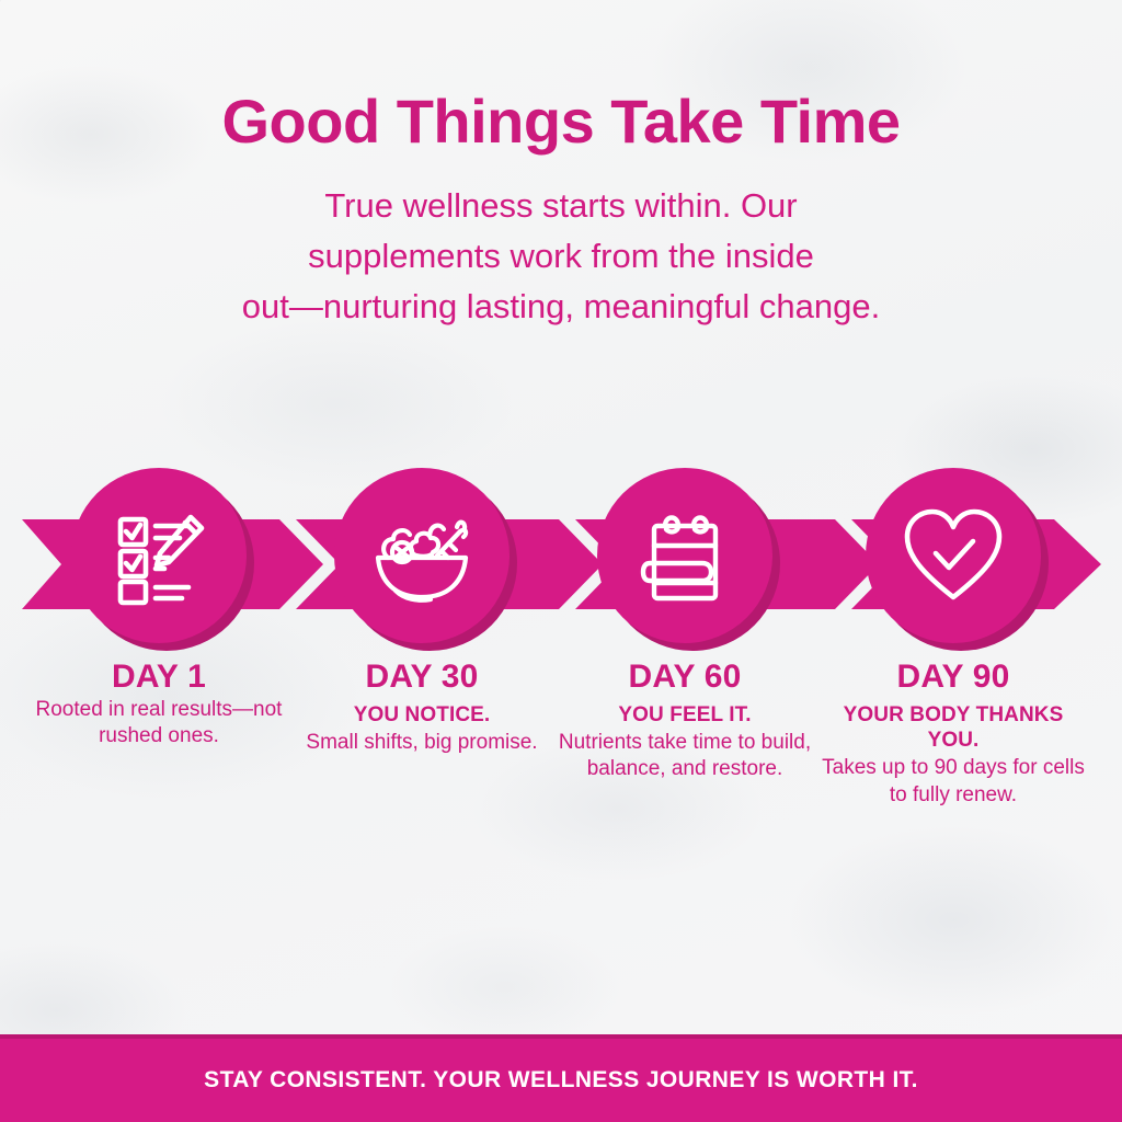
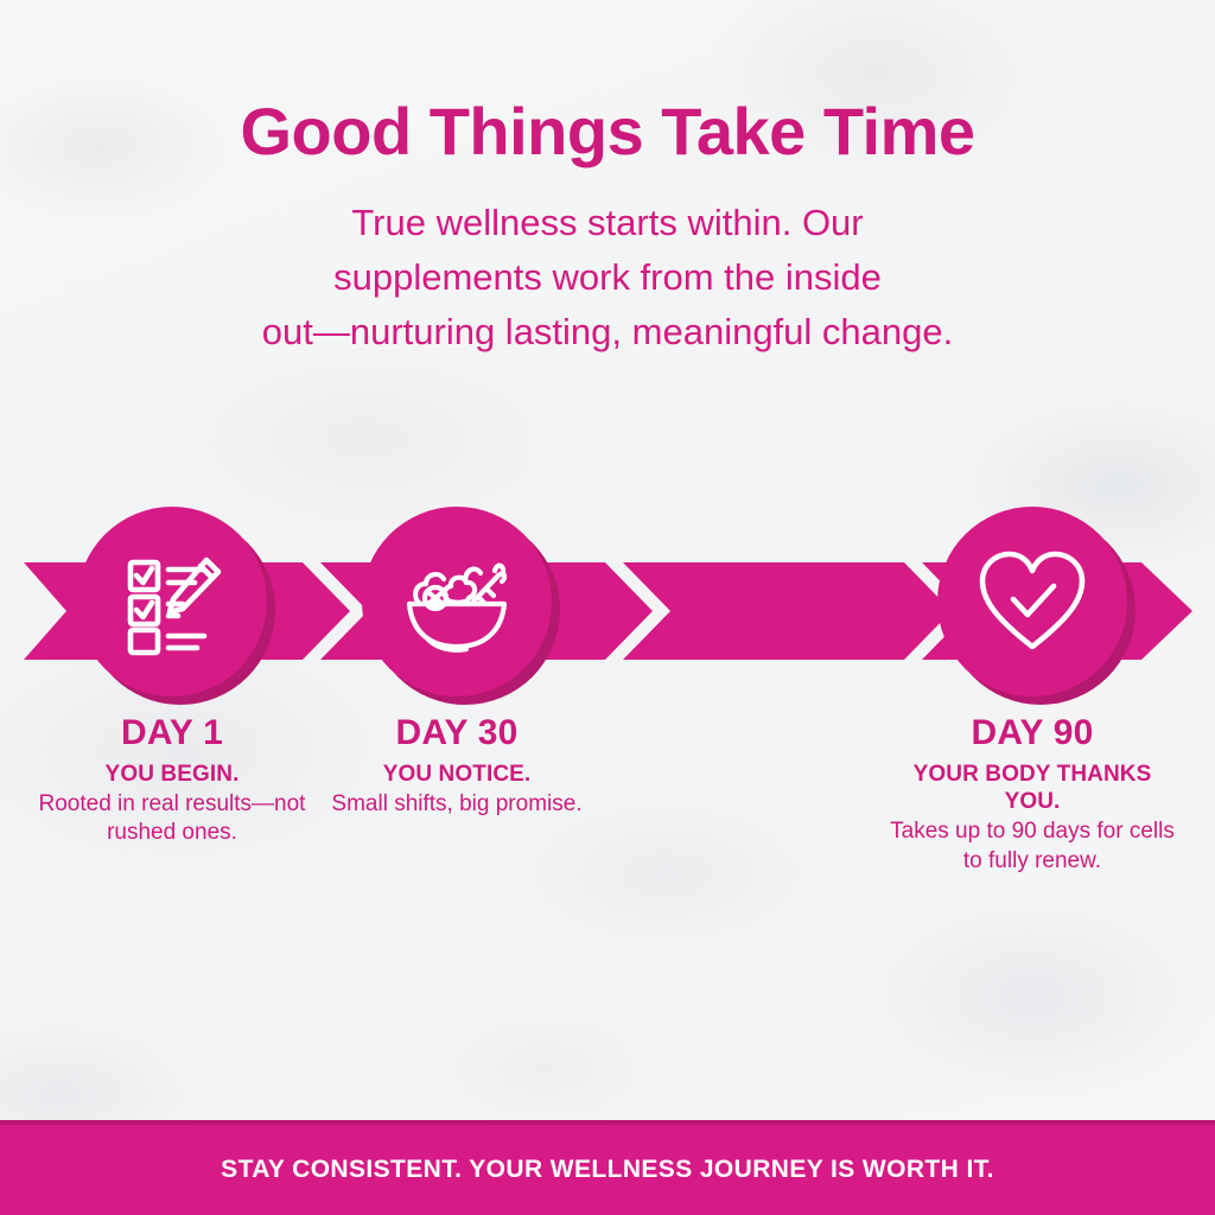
  Good Things Take Time
  True wellness starts within. Our
  supplements work from the inside
  out—nurturing lasting, meaningful change.
  DAY 1
+ YOU BEGIN.
  Rooted in real results—not rushed ones.
  DAY 30
  YOU NOTICE.
  Small shifts, big promise.
- DAY 60
- YOU FEEL IT.
- Nutrients take time to build, balance, and restore.
  DAY 90
  YOUR BODY THANKS YOU.
  Takes up to 90 days for cells to fully renew.
  STAY CONSISTENT. YOUR WELLNESS JOURNEY IS WORTH IT.
